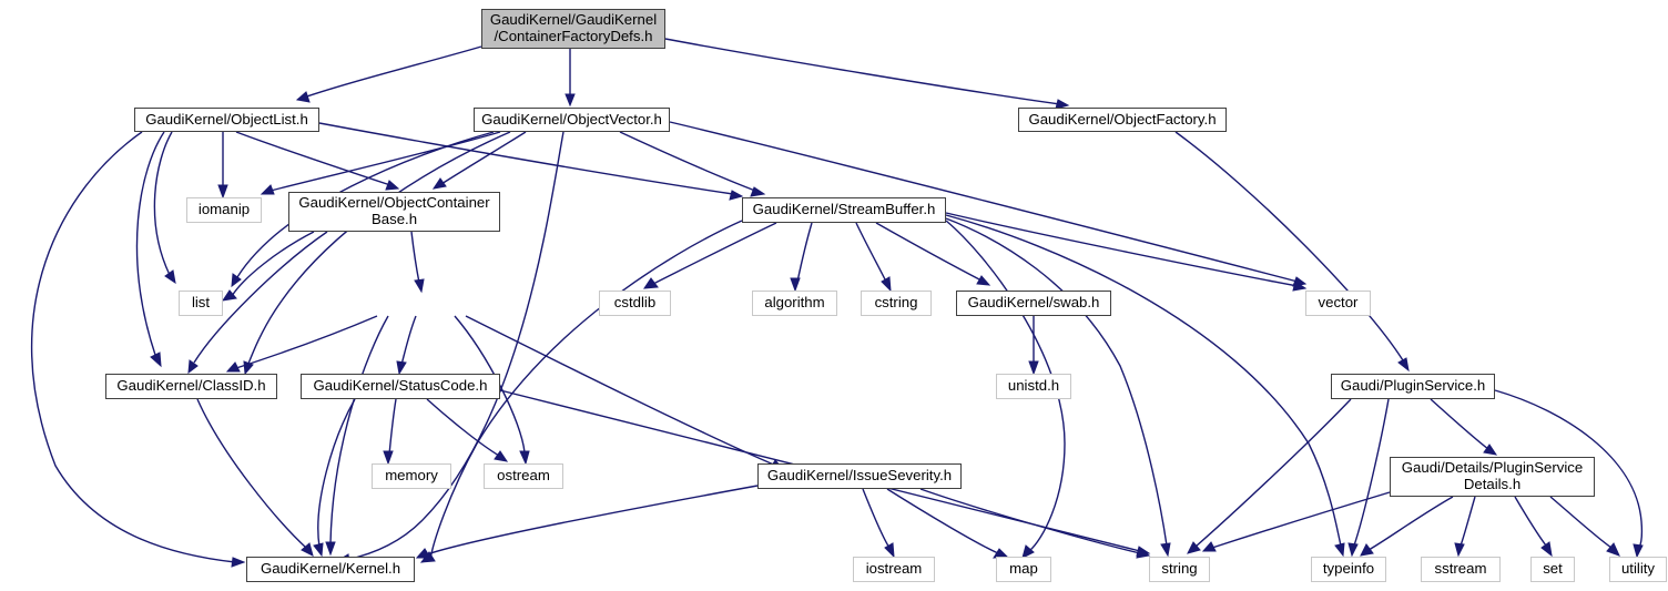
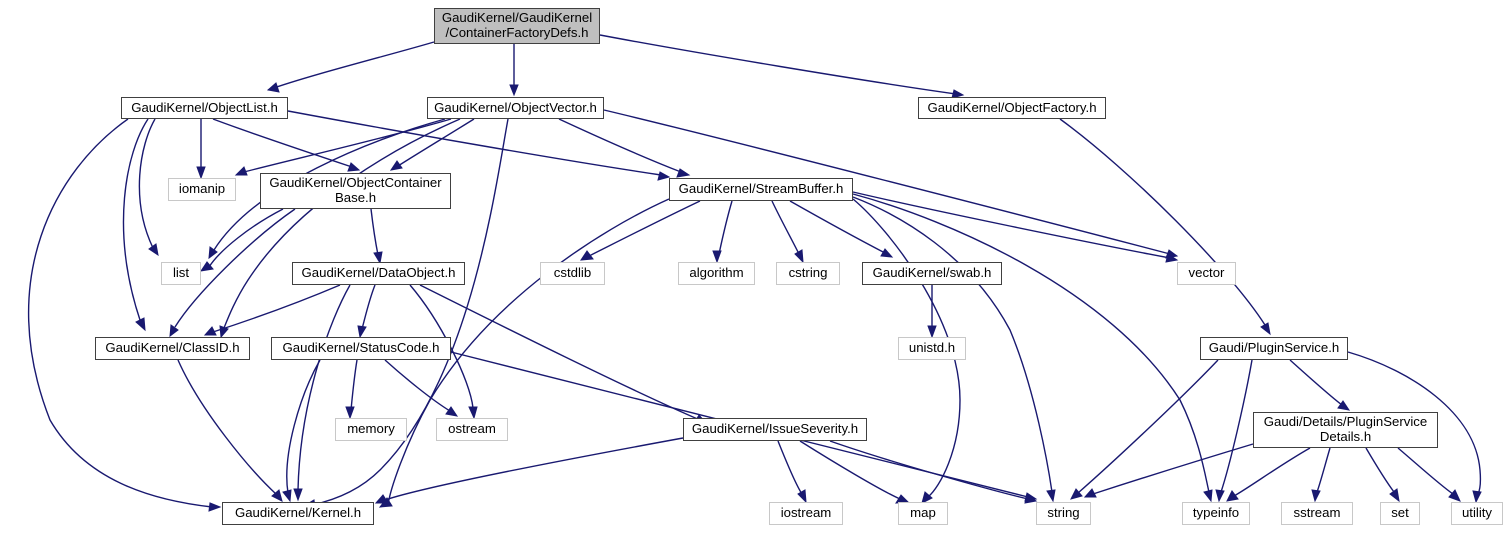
  GaudiKernel/GaudiKernel
  /ContainerFactoryDefs.h
  GaudiKernel/ObjectList.h
  GaudiKernel/ObjectVector.h
  GaudiKernel/ObjectFactory.h
  iomanip
  GaudiKernel/ObjectContainer
  Base.h
  GaudiKernel/StreamBuffer.h
  list
+ GaudiKernel/DataObject.h
  cstdlib
  algorithm
  cstring
  GaudiKernel/swab.h
  vector
  unistd.h
  GaudiKernel/ClassID.h
  GaudiKernel/StatusCode.h
  Gaudi/PluginService.h
  memory
  ostream
  GaudiKernel/IssueSeverity.h
  Gaudi/Details/PluginService
  Details.h
  GaudiKernel/Kernel.h
  iostream
  map
  string
  typeinfo
  sstream
  set
  utility
